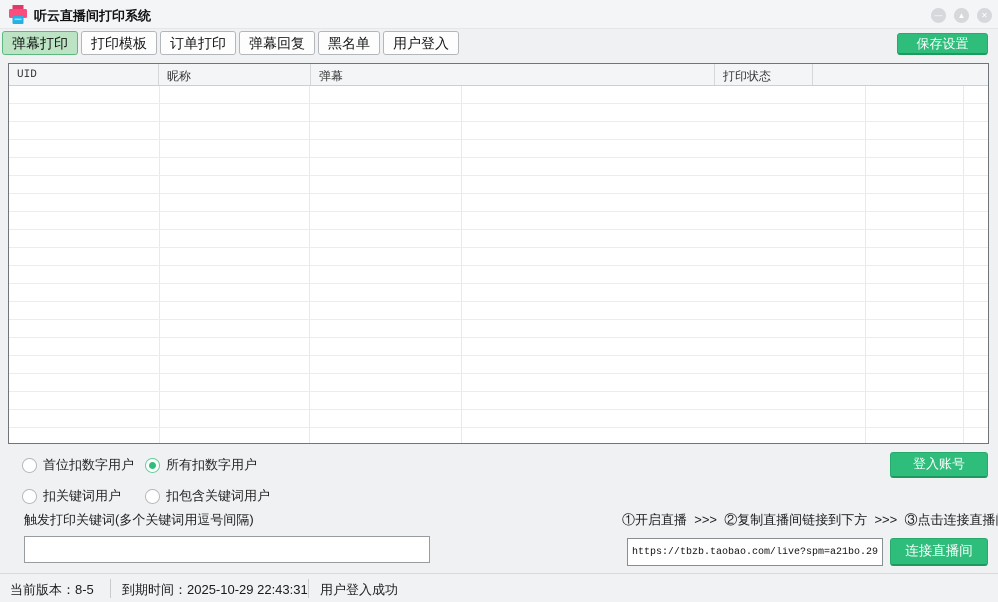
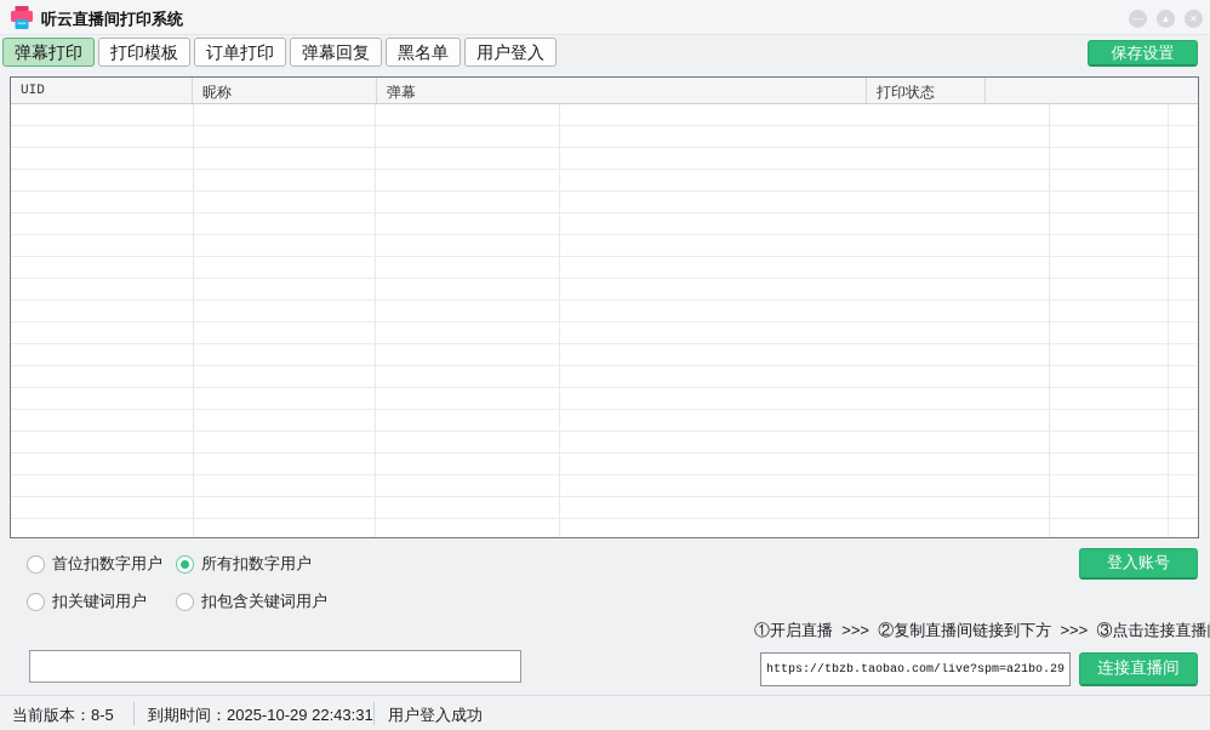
  听云直播间打印系统
  ▲
  ✕
  弹幕打印
  打印模板
  订单打印
  弹幕回复
  黑名单
  用户登入
  保存设置
  UID
  昵称
  弹幕
  打印状态
  首位扣数字用户
  所有扣数字用户
  扣关键词用户
  扣包含关键词用户
  登入账号
- 触发打印关键词(多个关键词用逗号间隔)
  ①开启直播 >>> ②复制直播间链接到下方 >>> ③点击连接直播
  https://tbzb.taobao.com/live?spm=a21bo.29
  连接直播间
  当前版本：8-5
  到期时间：2025-10-29 22:43:31
  用户登入成功
